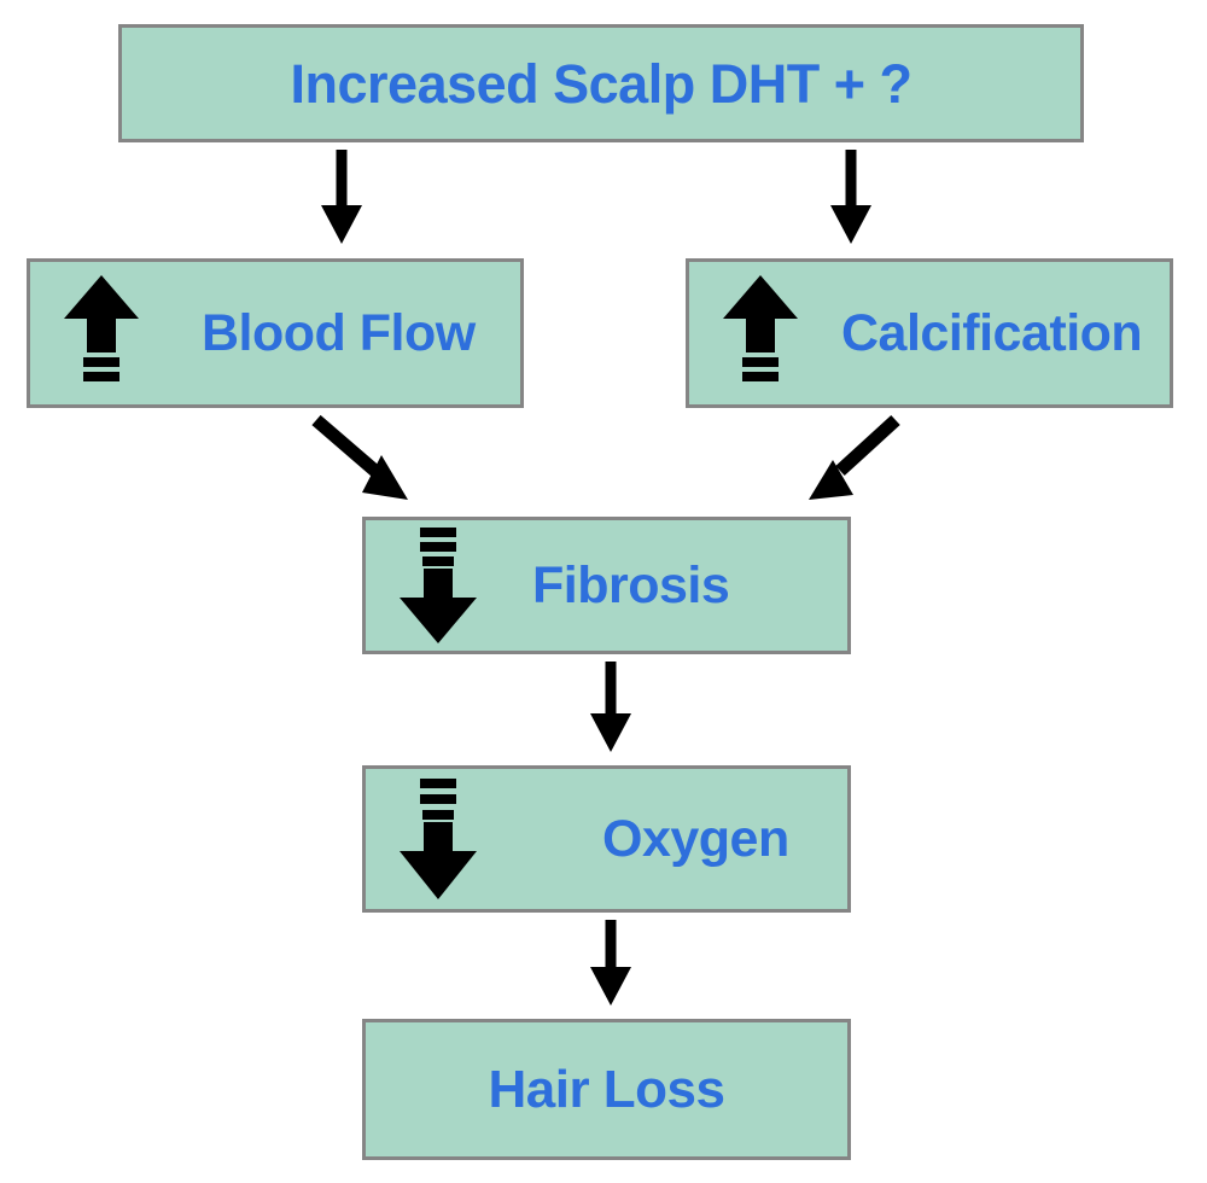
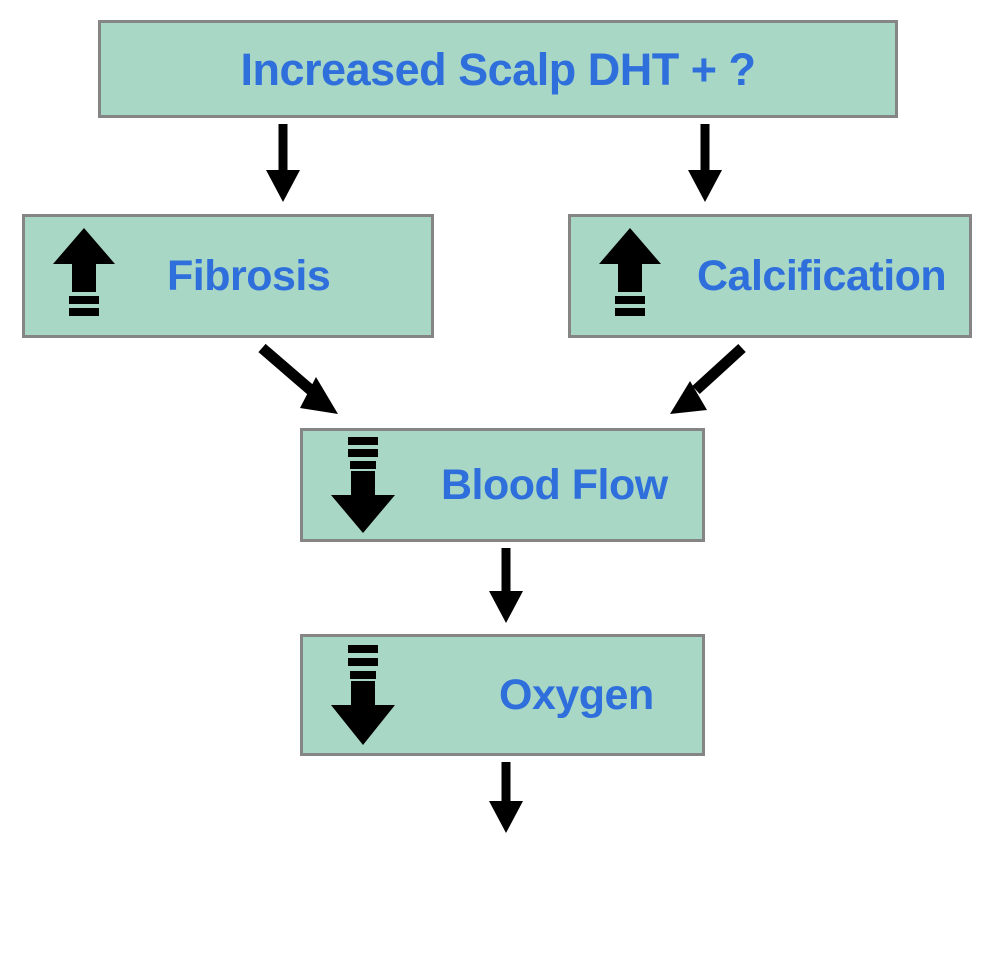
  Increased Scalp DHT + ?
- Blood Flow
+ Fibrosis
  Calcification
- Fibrosis
+ Blood Flow
  Oxygen
- Hair Loss
